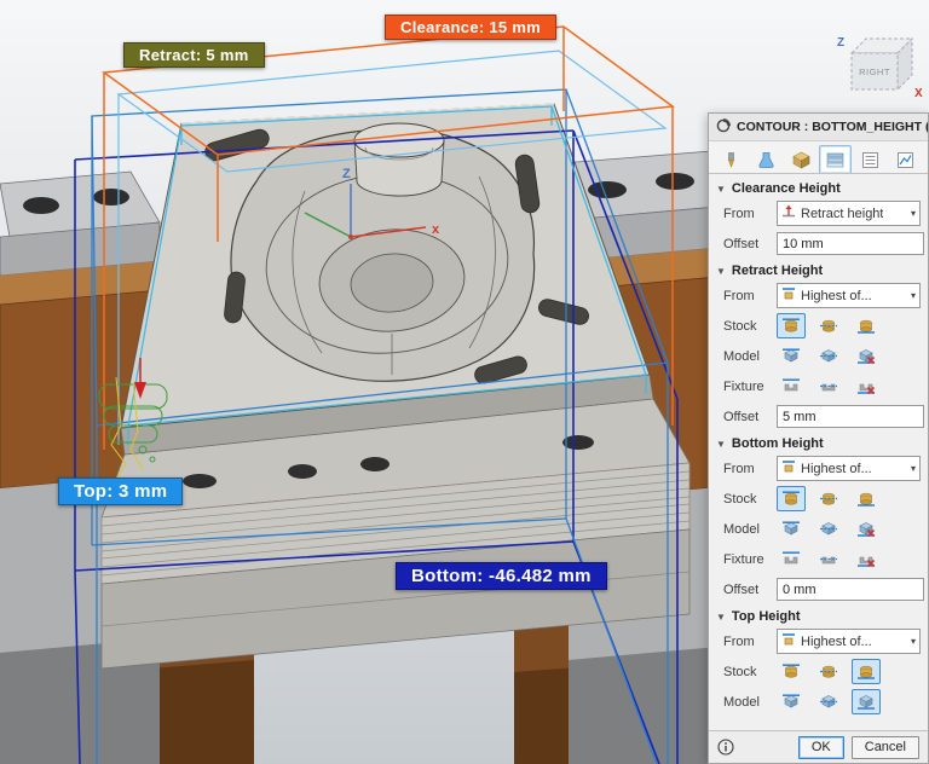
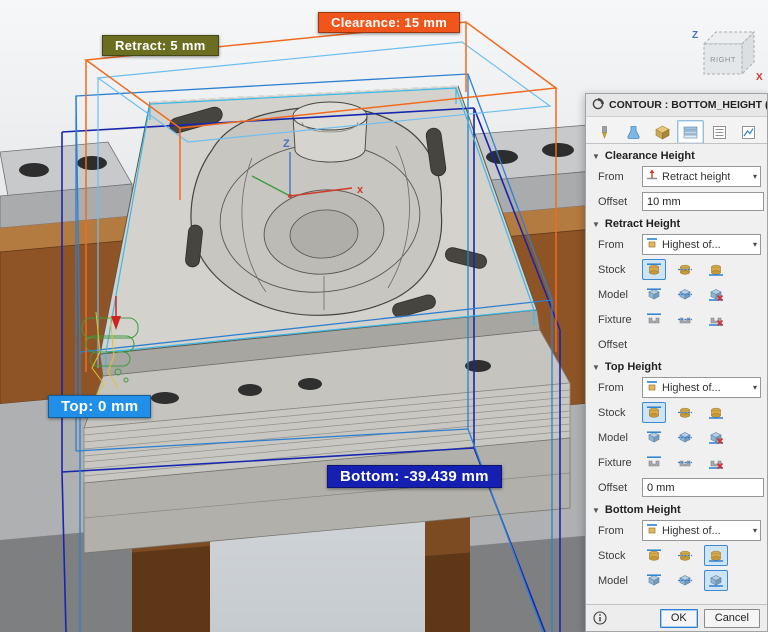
  Z
  x
  Clearance: 15 mm
  Retract: 5 mm
- Top: 3 mm
+ Top: 0 mm
- Bottom: -46.482 mm
+ Bottom: -39.439 mm
  RIGHT
  Z
  X
  CONTOUR : BOTTOM_HEIGHT (
  ▼
  Clearance Height
  From
  Retract height
  ▾
  Offset
  10 mm
  ▼
  Retract Height
  From
  Highest of...
  ▾
  Stock
  Model
  Fixture
  Offset
- 5 mm
  ▼
- Bottom Height
+ Top Height
  From
  Highest of...
  ▾
  Stock
  Model
  Fixture
  Offset
  0 mm
  ▼
- Top Height
+ Bottom Height
  From
  Highest of...
  ▾
  Stock
  Model
  OK
  Cancel
